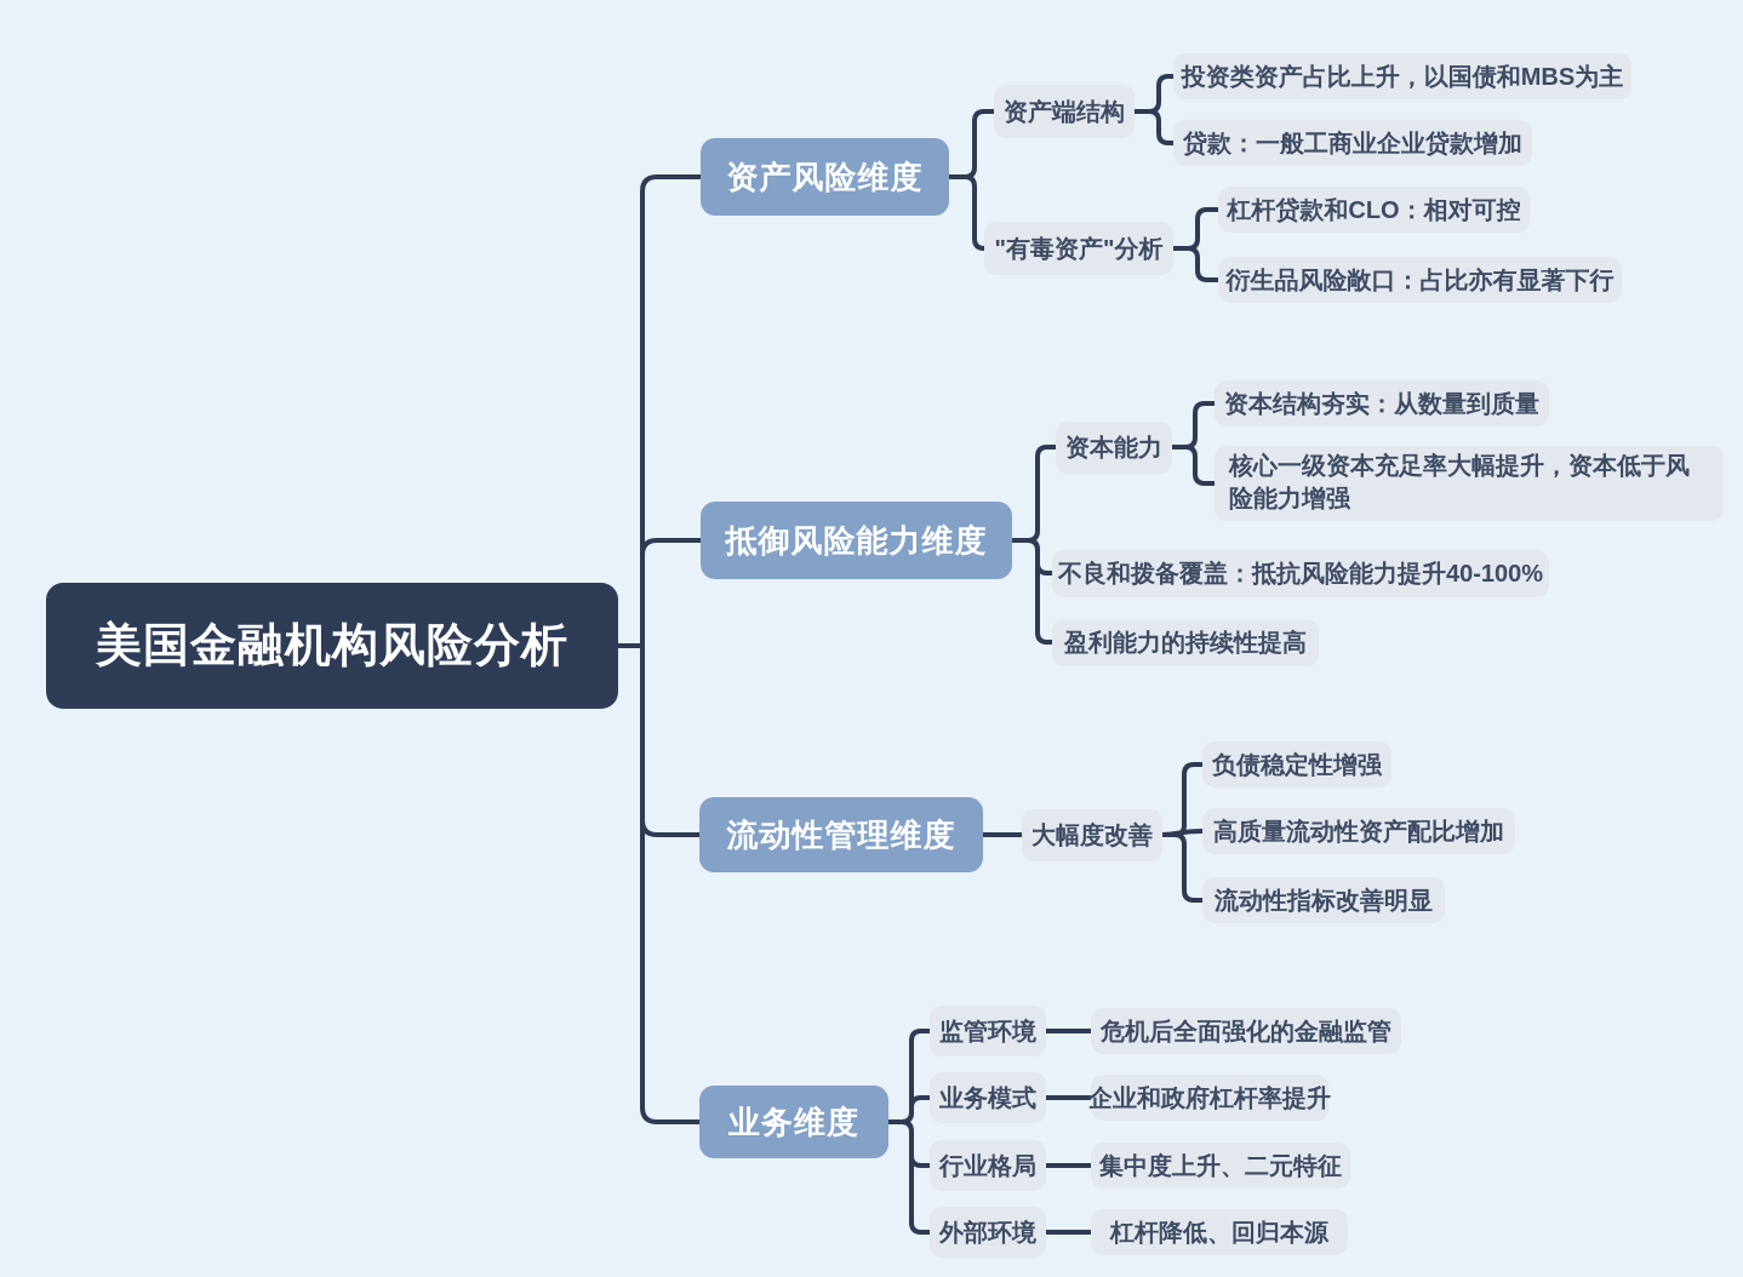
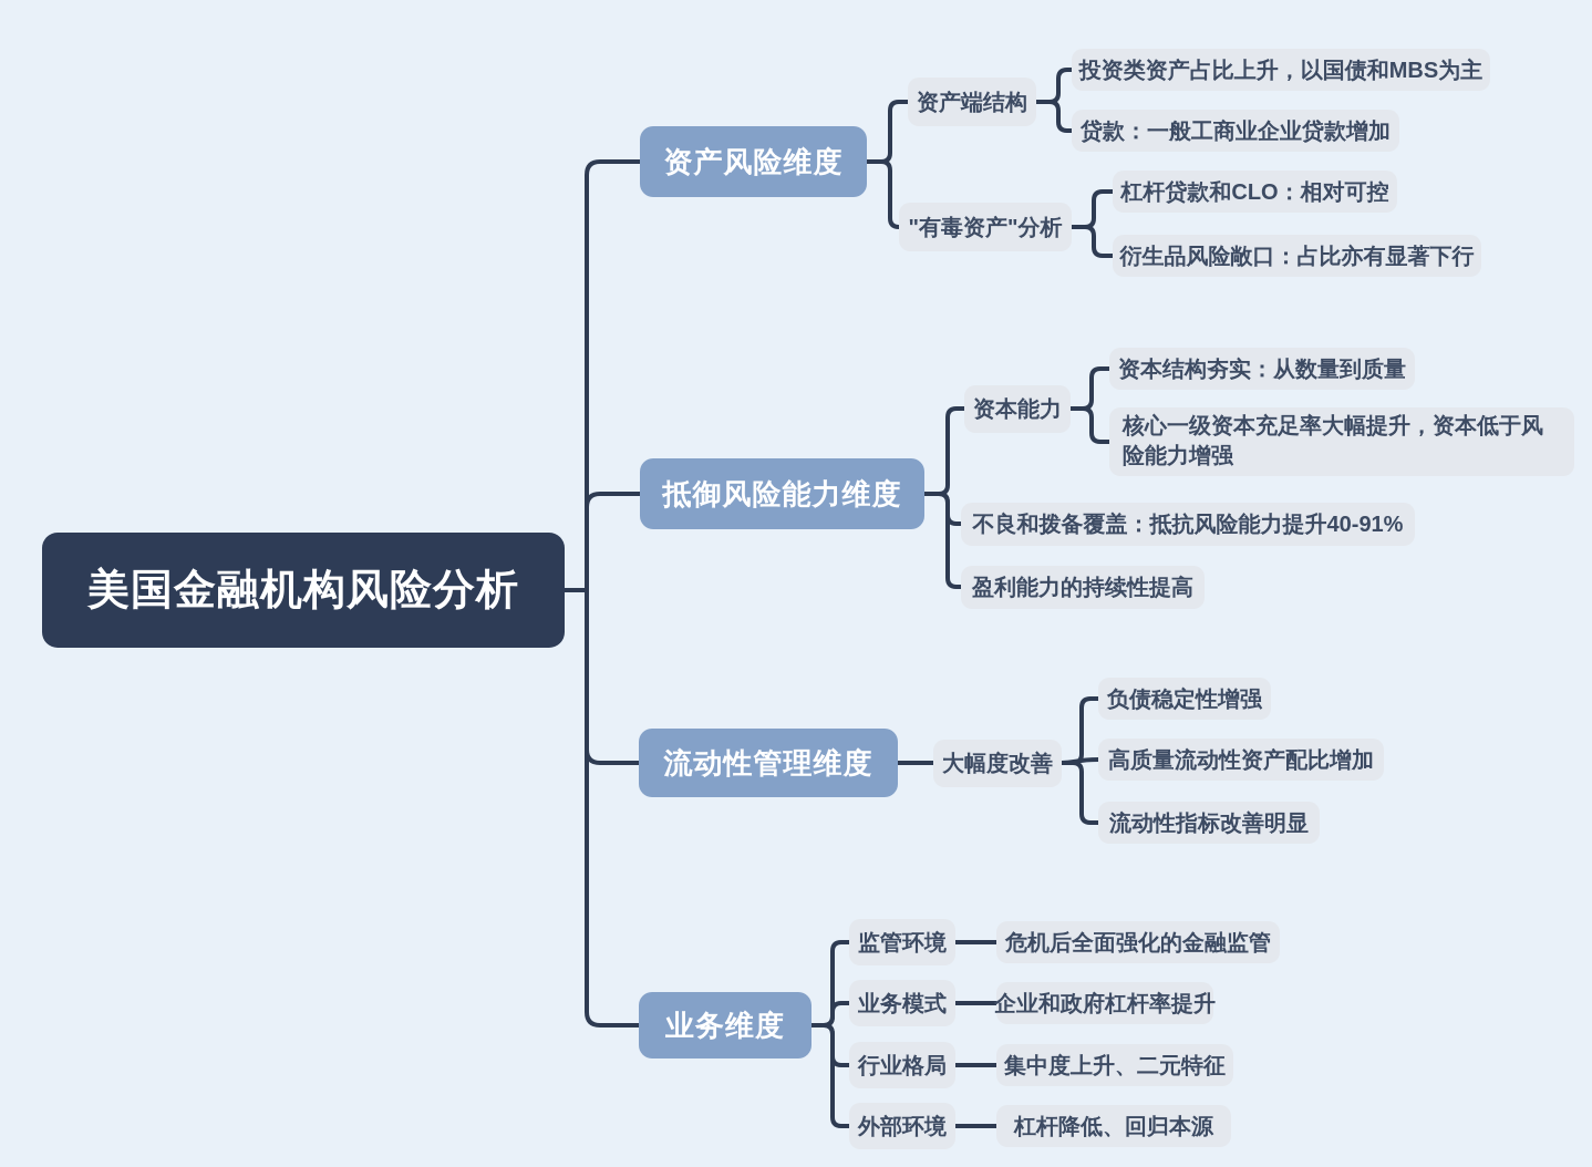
  美国金融机构风险分析
  资产风险维度
  资产端结构
  投资类资产占比上升，以国债和MBS为主
  贷款：一般工商业企业贷款增加
  "有毒资产"分析
  杠杆贷款和CLO：相对可控
  衍生品风险敞口：占比亦有显著下行
  抵御风险能力维度
  资本能力
  资本结构夯实：从数量到质量
  核心一级资本充足率大幅提升，资本低于风险能力增强
- 不良和拨备覆盖：抵抗风险能力提升40-100%
+ 不良和拨备覆盖：抵抗风险能力提升40-91%
  盈利能力的持续性提高
  流动性管理维度
  大幅度改善
  负债稳定性增强
  高质量流动性资产配比增加
  流动性指标改善明显
  业务维度
  监管环境
  危机后全面强化的金融监管
  业务模式
  企业和政府杠杆率提升
  行业格局
  集中度上升、二元特征
  外部环境
  杠杆降低、回归本源
